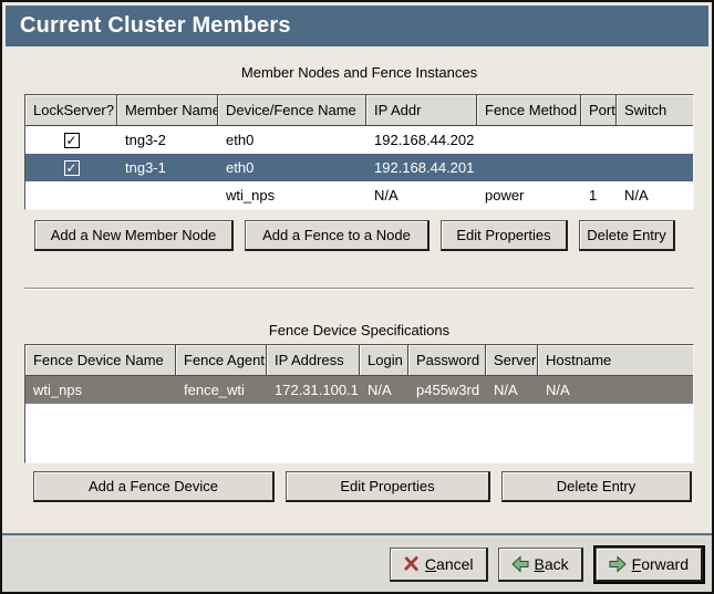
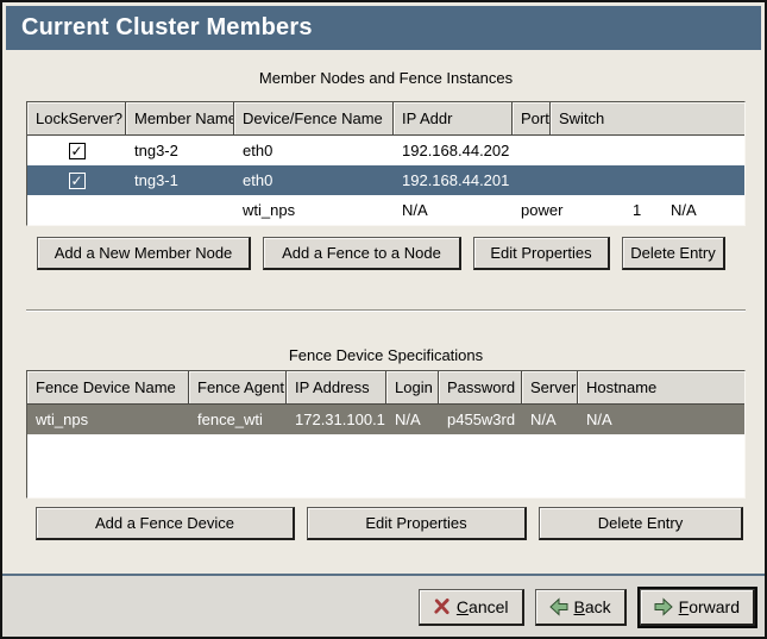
  Current Cluster Members
  Member Nodes and Fence Instances
  LockServer?
  Member Name
  Device/Fence Name
  IP Addr
- Fence Method
  Port
  Switch
  ✓
  tng3-2
  eth0
  192.168.44.202
  ✓
  tng3-1
  eth0
  192.168.44.201
  wti_nps
  N/A
  power
  1
  N/A
  Add a New Member Node
  Add a Fence to a Node
  Edit Properties
  Delete Entry
  Fence Device Specifications
  Fence Device Name
  Fence Agent
  IP Address
  Login
  Password
  Server
  Hostname
  wti_nps
  fence_wti
  172.31.100.1
  N/A
  p455w3rd
  N/A
  N/A
  Add a Fence Device
  Edit Properties
  Delete Entry
  Cancel
  Back
  Forward
